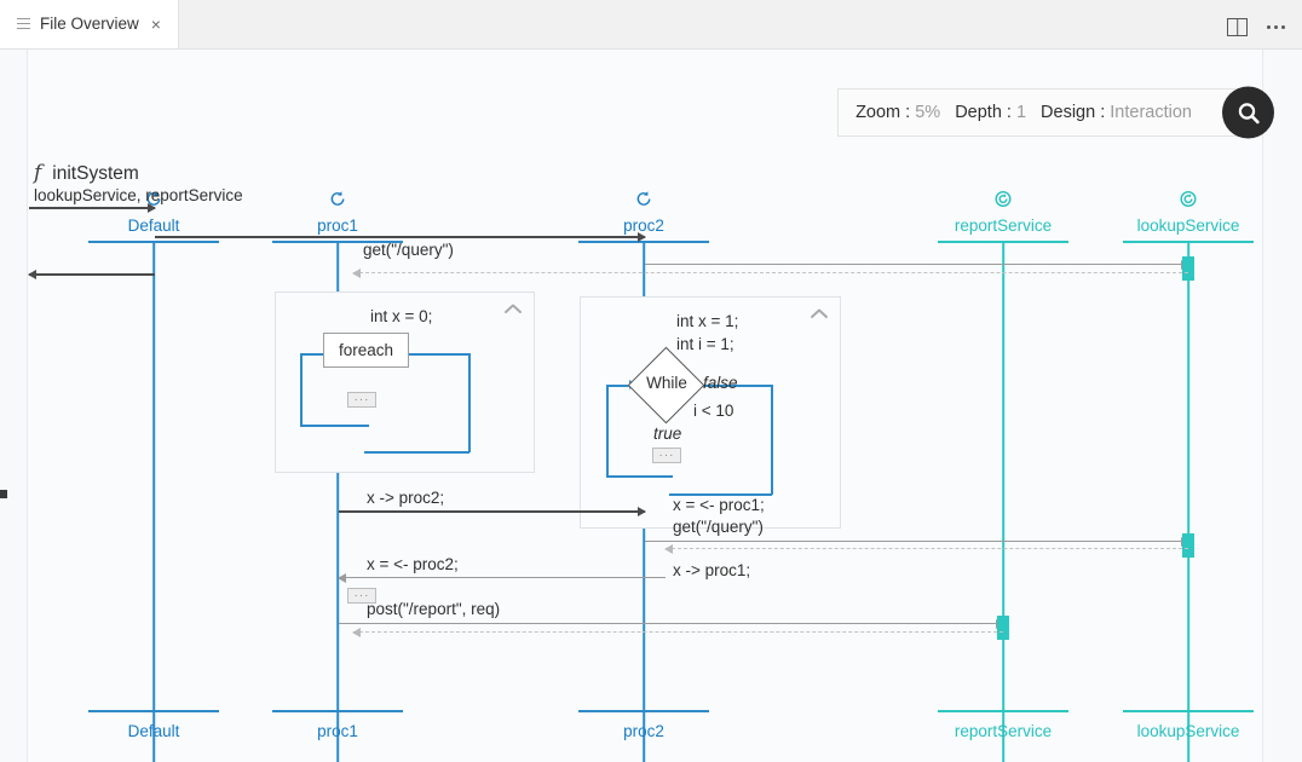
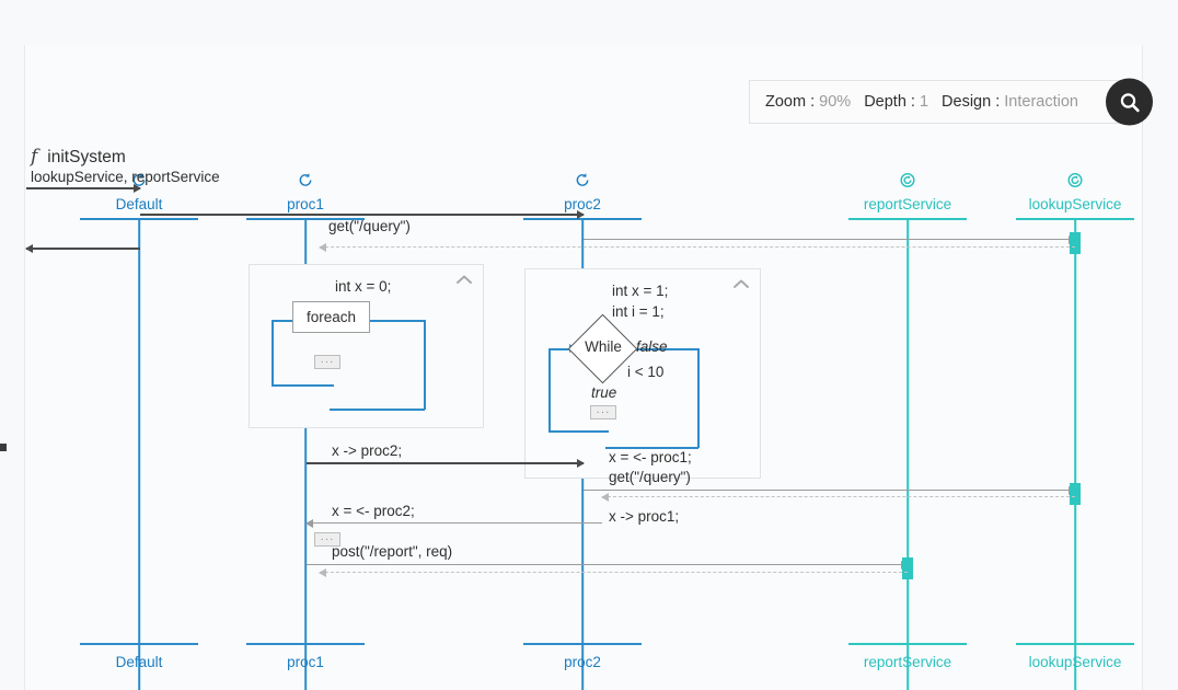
- File Overview
- ×
- Zoom : 5%
+ Zoom : 90%
  Depth : 1
  Design : Interaction
  f
  initSystem
  Default
  proc1
  proc2
  reportService
  lookupService
  lookupService, reportService
  get("/query")
  int x = 0;
  foreach
  ···
  int x = 1;
  int i = 1;
  While
  false
  i < 10
  true
  ···
  x -> proc2;
  x = <- proc1;
  get("/query")
  x = <- proc2;
  x -> proc1;
  ···
  post("/report", req)
  Default
  proc1
  proc2
  reportService
  lookupService
